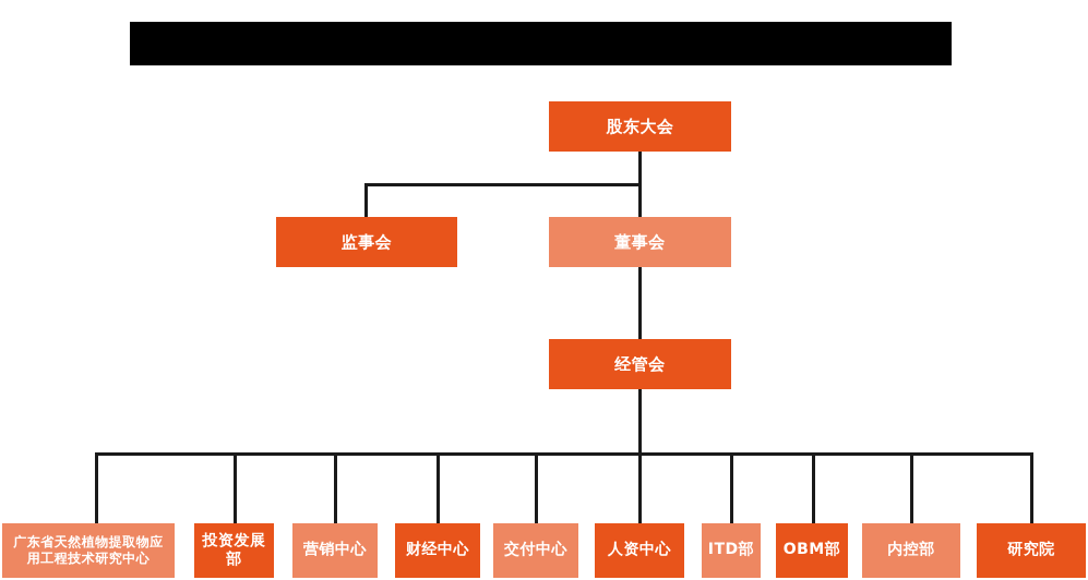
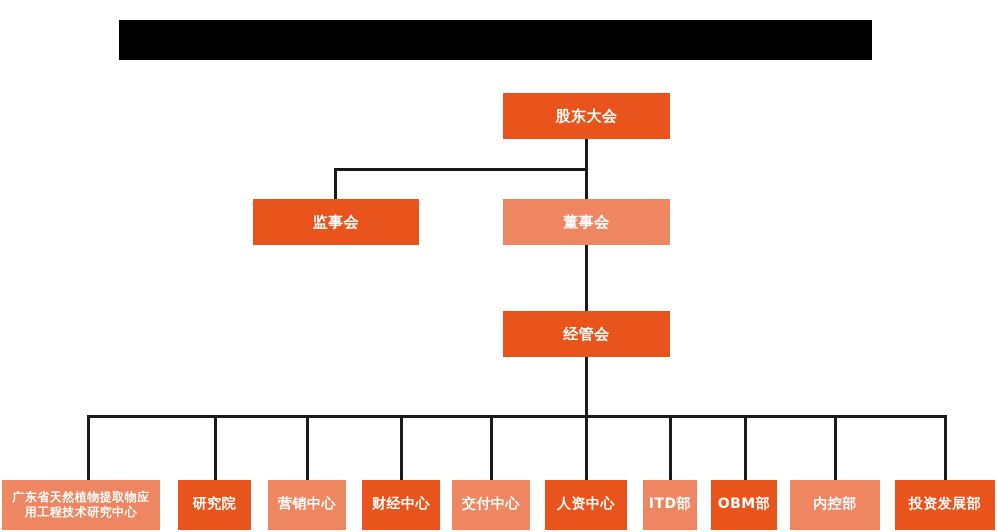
  股东大会
  监事会
  董事会
  经管会
  广东省天然植物提取物应
  用工程技术研究中心
- 投资发展部
+ 研究院
  营销中心
  财经中心
  交付中心
  人资中心
  ITD部
  OBM部
  内控部
- 研究院
+ 投资发展部
